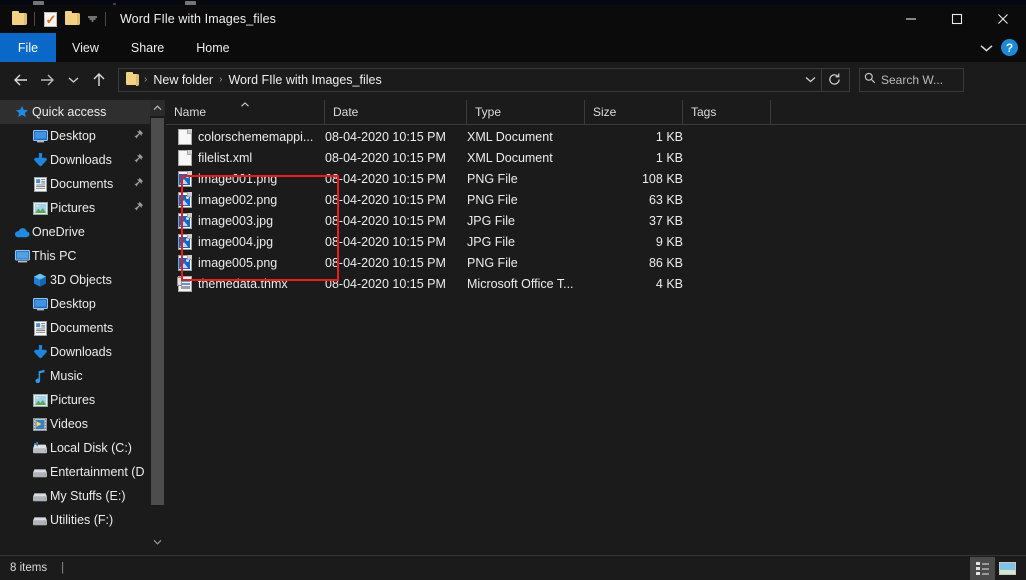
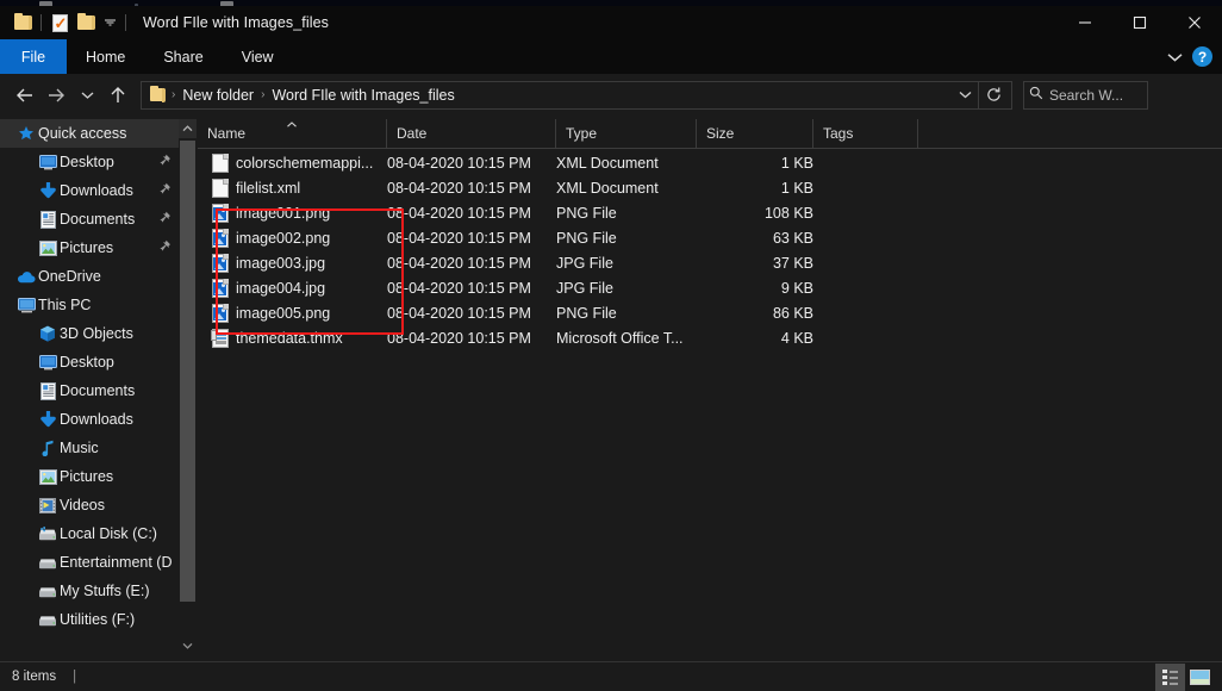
  Word FIle with Images_files
  File
- View
+ Home
  Share
- Home
+ View
  ?
  ›
  New folder
  ›
  Word FIle with Images_files
  Search W...
  Quick access
  Desktop
  Downloads
  Documents
  Pictures
  OneDrive
  This PC
  3D Objects
  Desktop
  Documents
  Downloads
  Music
  Pictures
  Videos
  Local Disk (C:)
  Entertainment (D
  My Stuffs (E:)
  Utilities (F:)
  Name
  Date
  Type
  Size
  Tags
  colorschememappi...
  08-04-2020 10:15 PM
  XML Document
  1 KB
  filelist.xml
  08-04-2020 10:15 PM
  XML Document
  1 KB
  image001.png
  08-04-2020 10:15 PM
  PNG File
  108 KB
  image002.png
  08-04-2020 10:15 PM
  PNG File
  63 KB
  image003.jpg
  08-04-2020 10:15 PM
  JPG File
  37 KB
  image004.jpg
  08-04-2020 10:15 PM
  JPG File
  9 KB
  image005.png
  08-04-2020 10:15 PM
  PNG File
  86 KB
  themedata.thmx
  08-04-2020 10:15 PM
  Microsoft Office T...
  4 KB
  8 items
  |
